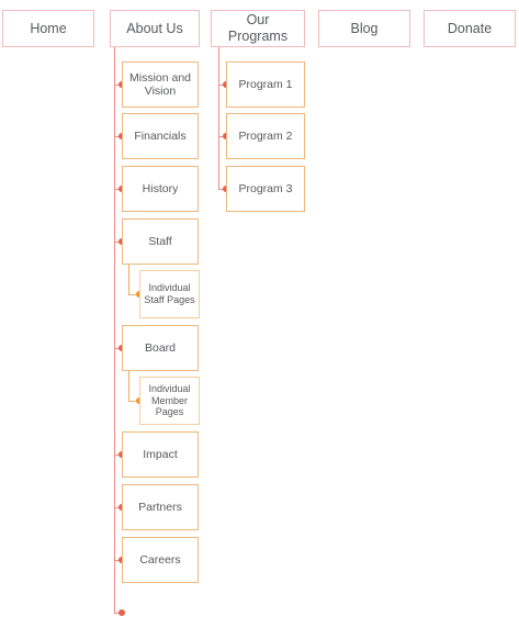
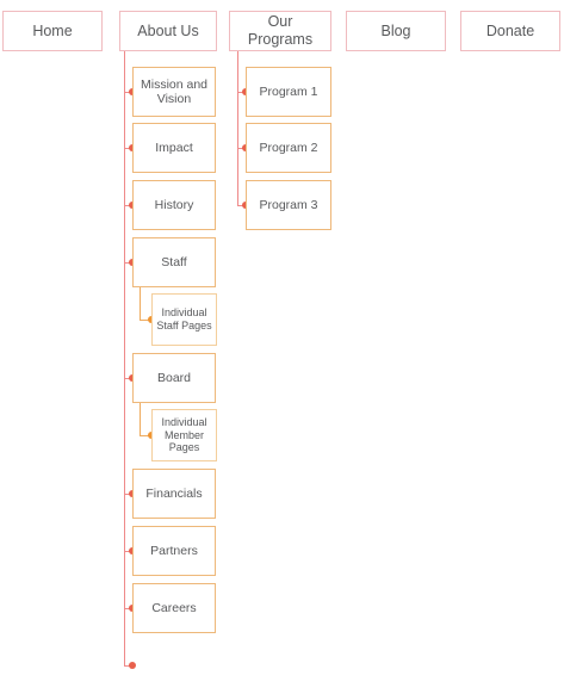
  Home
  About Us
  Our Programs
  Blog
  Donate
  Mission and Vision
- Financials
+ Impact
  History
  Staff
  Board
- Impact
+ Financials
  Partners
  Careers
  Individual Staff Pages
  Individual Member Pages
  Program 1
  Program 2
  Program 3
